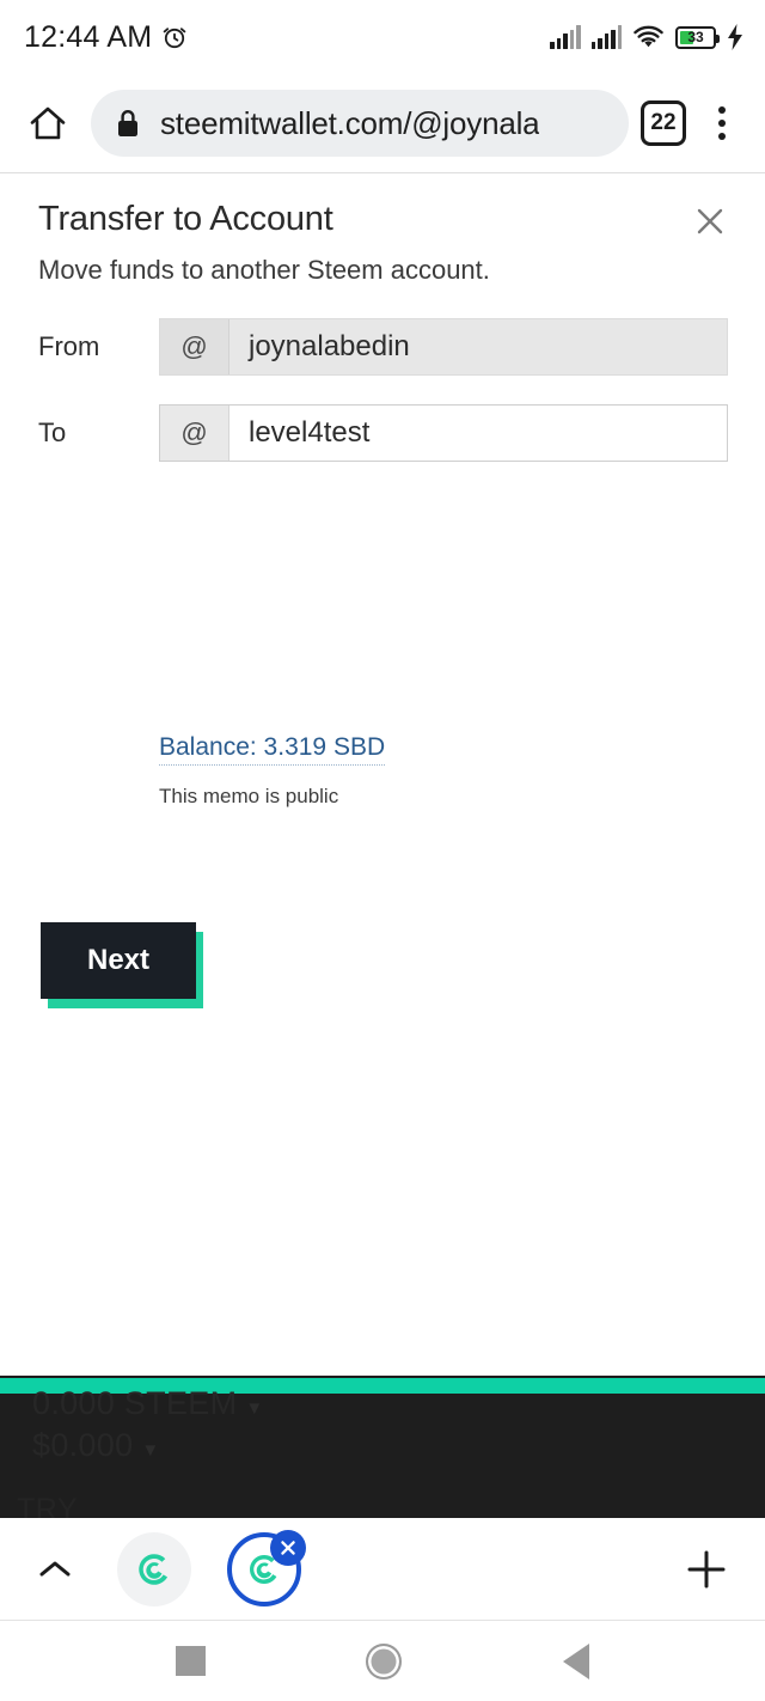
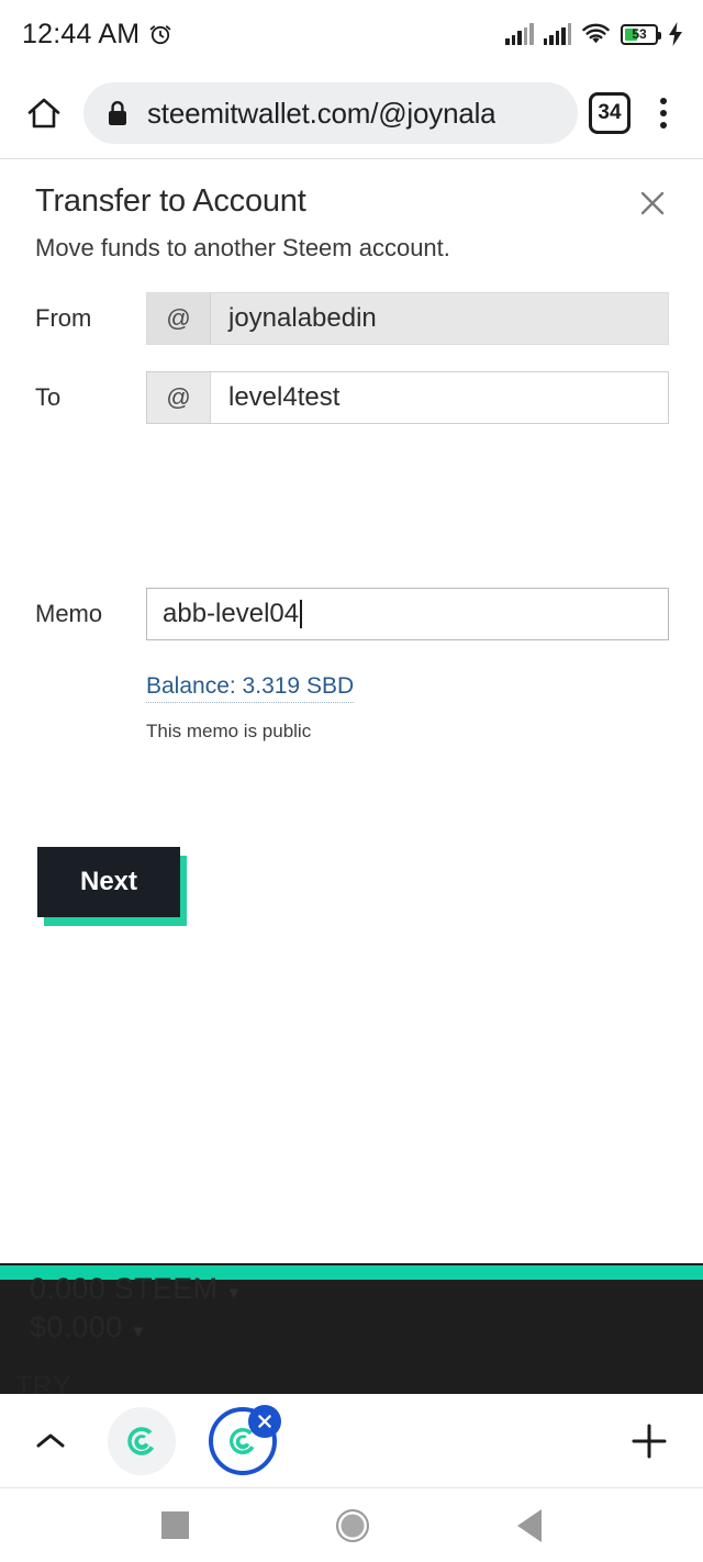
  12:44 AM
- 33
+ 53
  steemitwallet.com/@joynala
- 22
+ 34
  0.000 STEEM
  TRY
  Transfer to Account
  Move funds to another Steem account.
  From
  @
  joynalabedin
  To
  @
  level4test
  Balance: 3.319 SBD
  This memo is public
+ Memo
+ abb-level04
  Next
